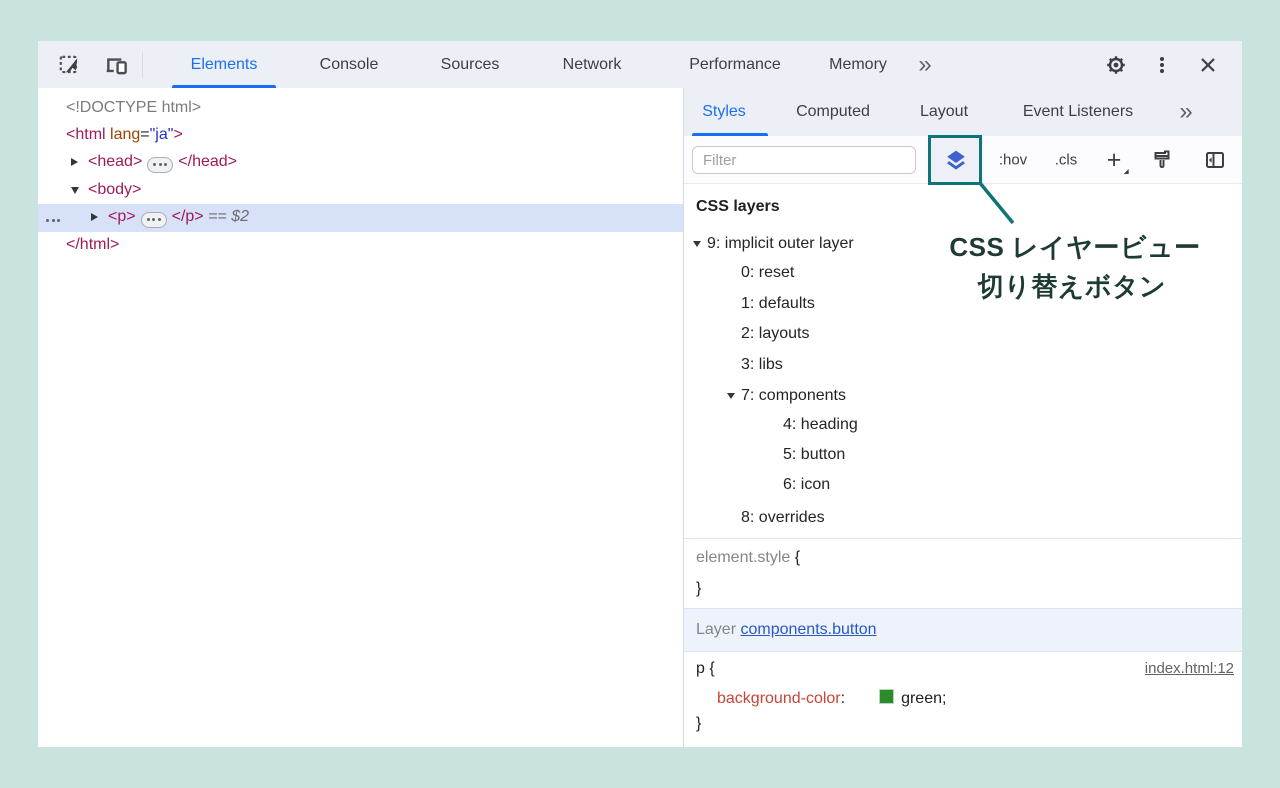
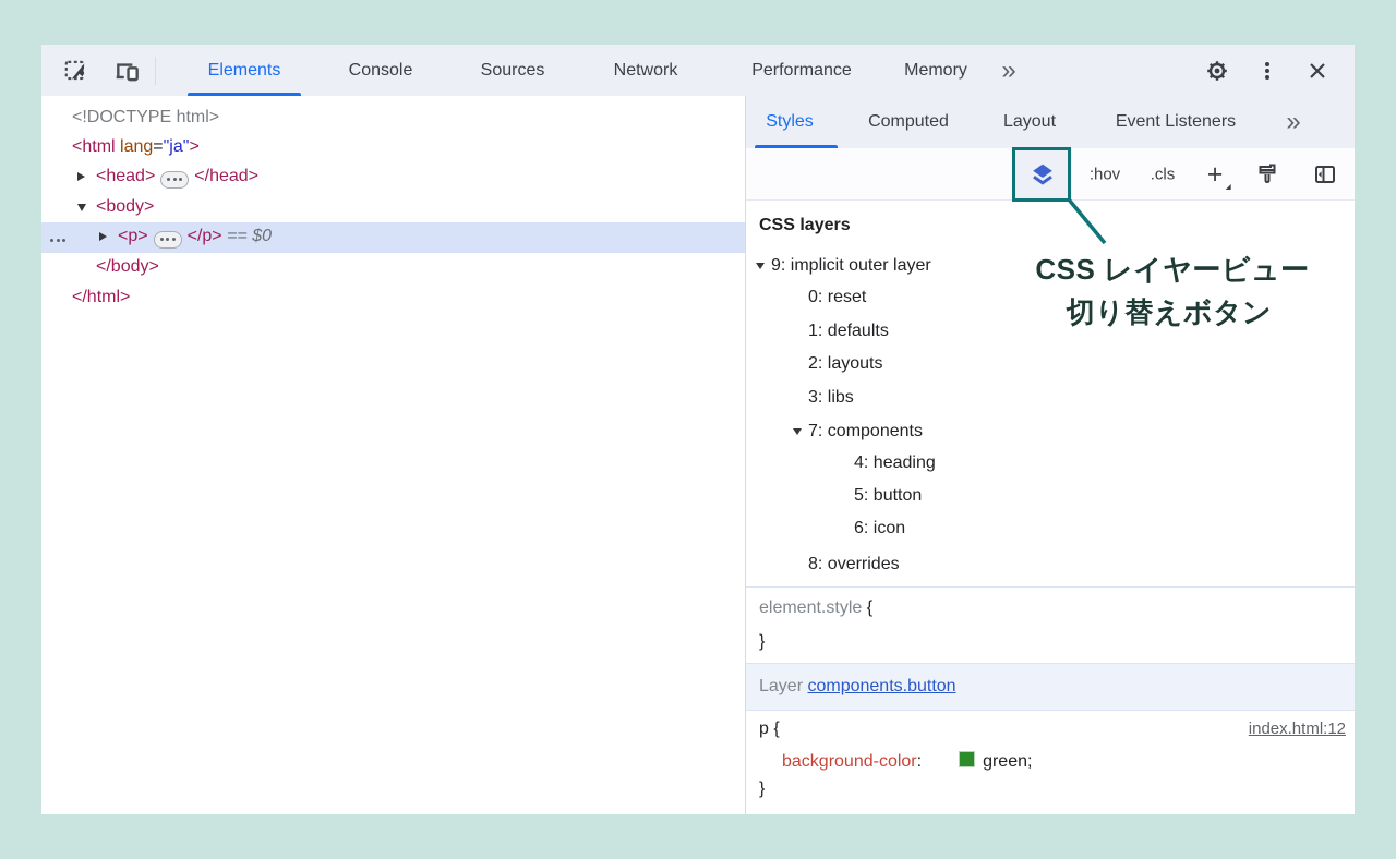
  Elements
  Console
  Sources
  Network
  Performance
  Memory
  »
  <!DOCTYPE html>
  <html lang="ja">
  <head> </head>
  <body>
- <p> </p> == $2
+ <p> </p> == $0
+ </body>
  </html>
  Styles
  Computed
  Layout
  Event Listeners
  »
- Filter
  :hov
  .cls
  +
  CSS layers
  9: implicit outer layer
  0: reset
  1: defaults
  2: layouts
  3: libs
  7: components
  4: heading
  5: button
  6: icon
  8: overrides
  element.style {
  }
  Layer components.button
  p {
  index.html:12
  background-color: green;
  }
  CSS レイヤービュー
  切り替えボタン
